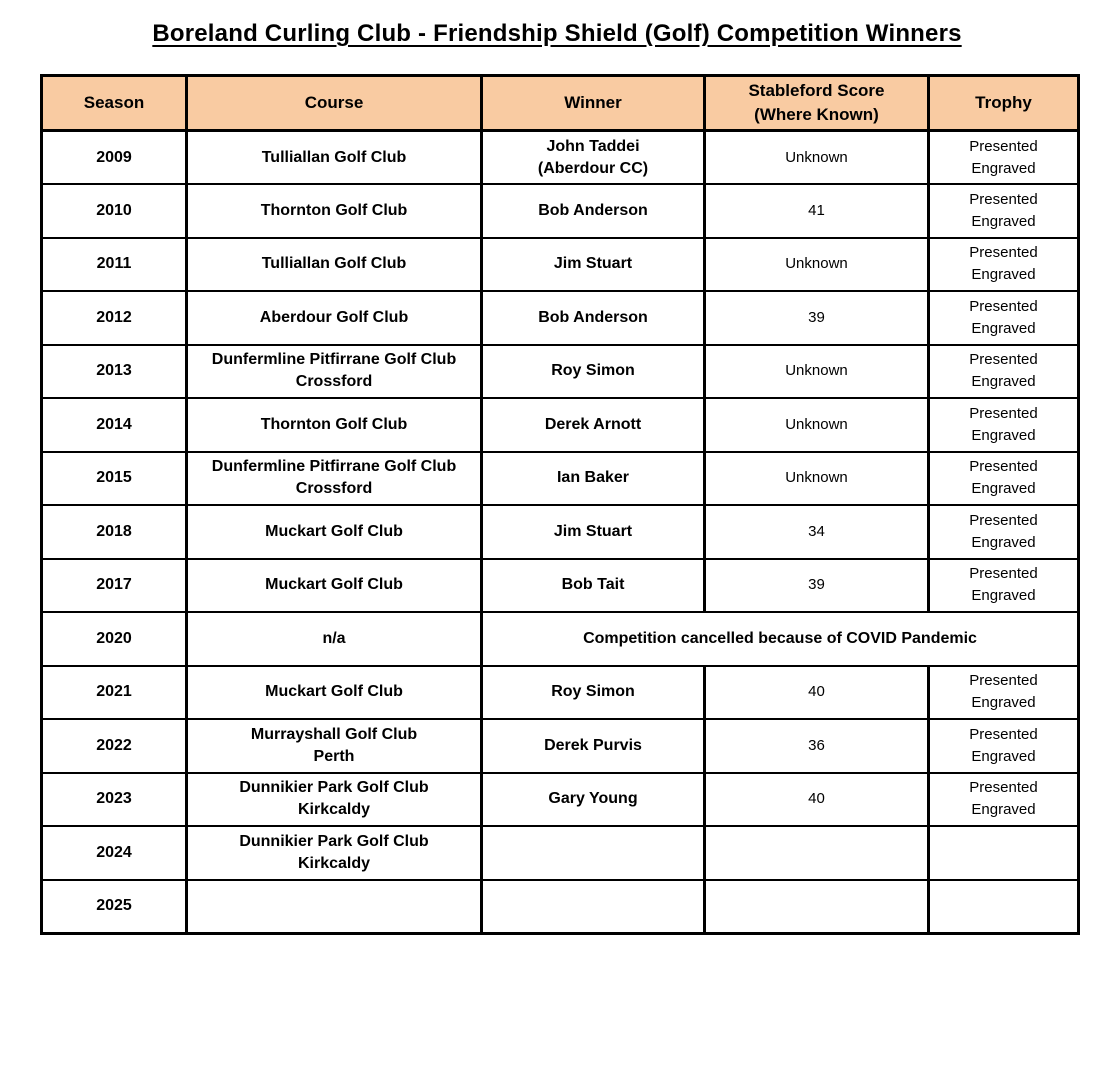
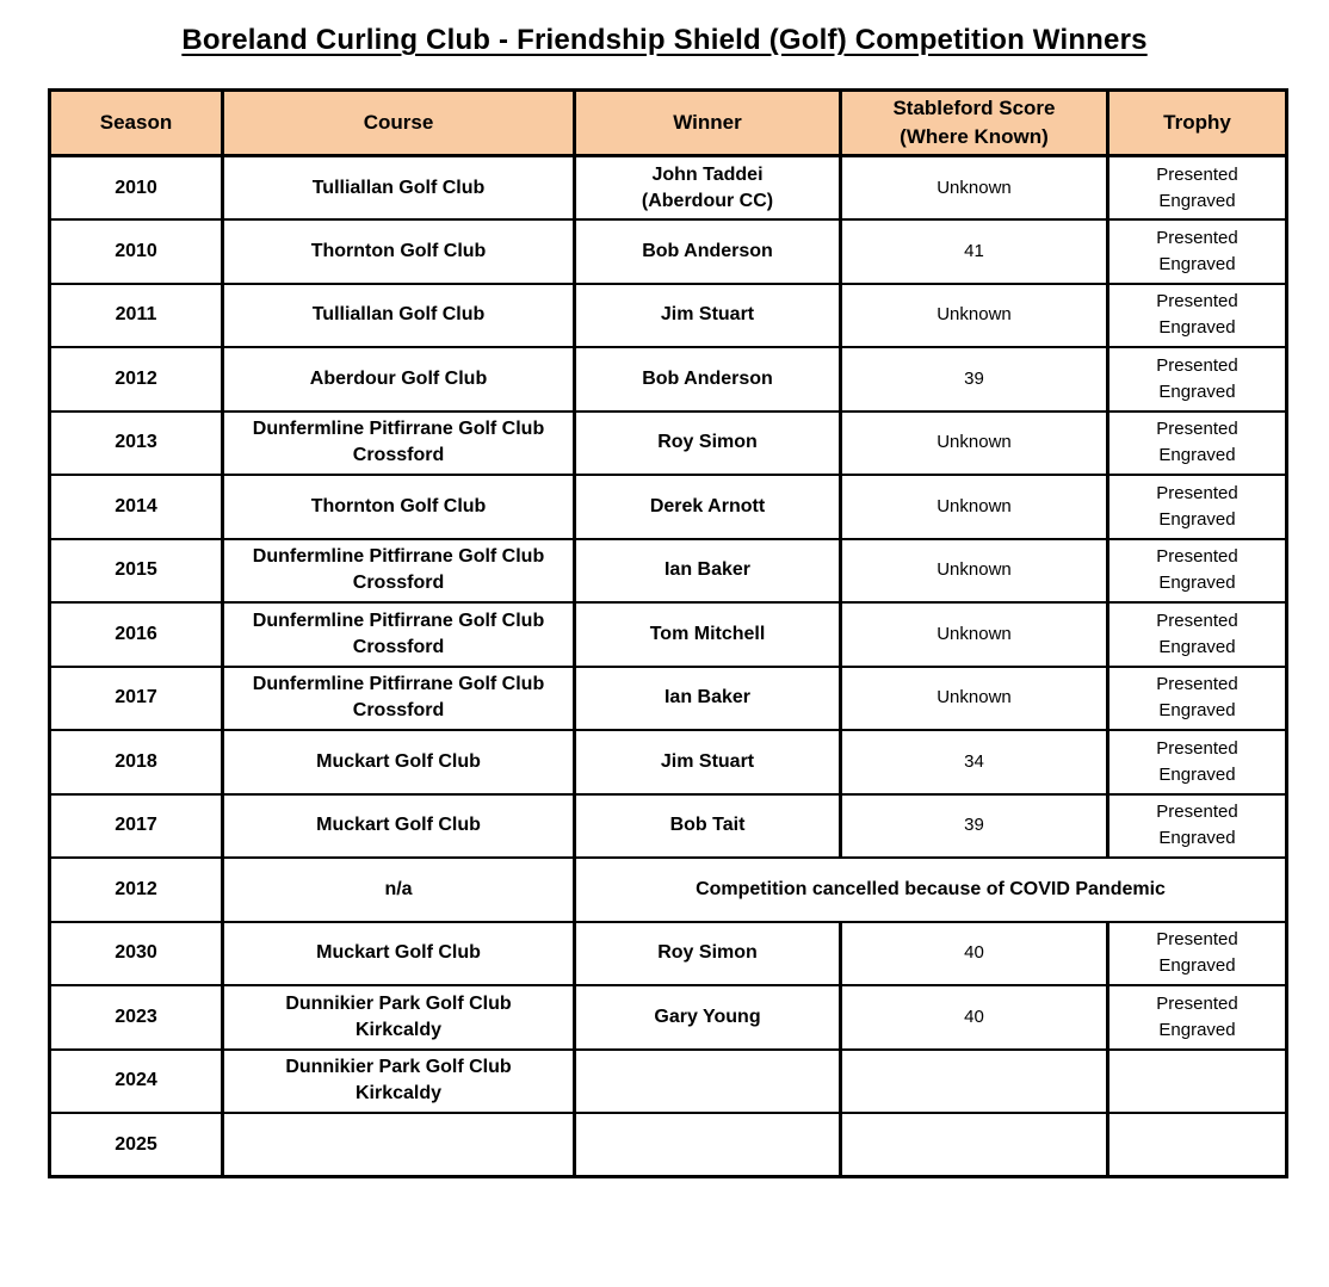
  Boreland Curling Club - Friendship Shield (Golf) Competition Winners
  Season	Course	Winner	Stableford Score (Where Known)	Trophy
- 2009	Tulliallan Golf Club	John Taddei (Aberdour CC)	Unknown	Presented Engraved
+ 2010	Tulliallan Golf Club	John Taddei (Aberdour CC)	Unknown	Presented Engraved
  2010	Thornton Golf Club	Bob Anderson	41	Presented Engraved
  2011	Tulliallan Golf Club	Jim Stuart	Unknown	Presented Engraved
  2012	Aberdour Golf Club	Bob Anderson	39	Presented Engraved
  2013	Dunfermline Pitfirrane Golf Club Crossford	Roy Simon	Unknown	Presented Engraved
  2014	Thornton Golf Club	Derek Arnott	Unknown	Presented Engraved
  2015	Dunfermline Pitfirrane Golf Club Crossford	Ian Baker	Unknown	Presented Engraved
+ 2016	Dunfermline Pitfirrane Golf Club Crossford	Tom Mitchell	Unknown	Presented Engraved
+ 2017	Dunfermline Pitfirrane Golf Club Crossford	Ian Baker	Unknown	Presented Engraved
  2018	Muckart Golf Club	Jim Stuart	34	Presented Engraved
  2017	Muckart Golf Club	Bob Tait	39	Presented Engraved
- 2020	n/a	Competition cancelled because of COVID Pandemic
+ 2012	n/a	Competition cancelled because of COVID Pandemic
- 2021	Muckart Golf Club	Roy Simon	40	Presented Engraved
+ 2030	Muckart Golf Club	Roy Simon	40	Presented Engraved
- 2022	Murrayshall Golf Club Perth	Derek Purvis	36	Presented Engraved
  2023	Dunnikier Park Golf Club Kirkcaldy	Gary Young	40	Presented Engraved
  2024	Dunnikier Park Golf Club Kirkcaldy
  2025
